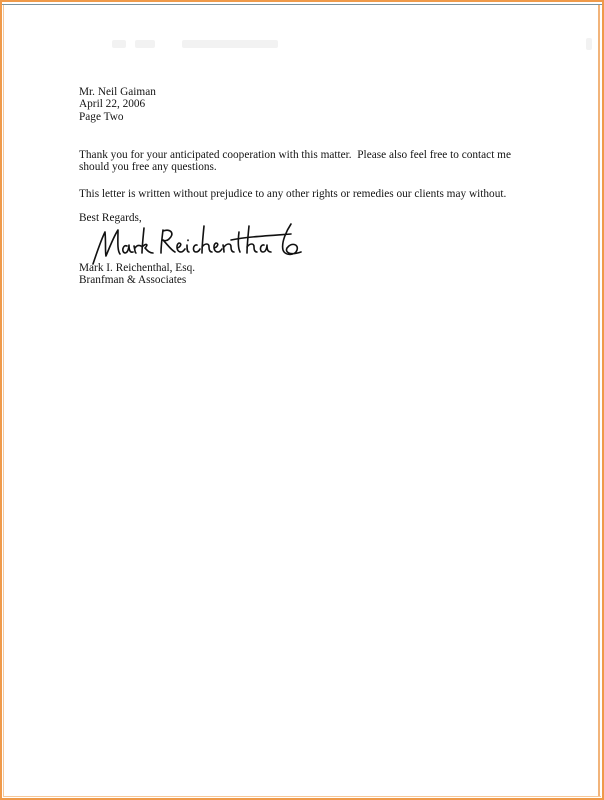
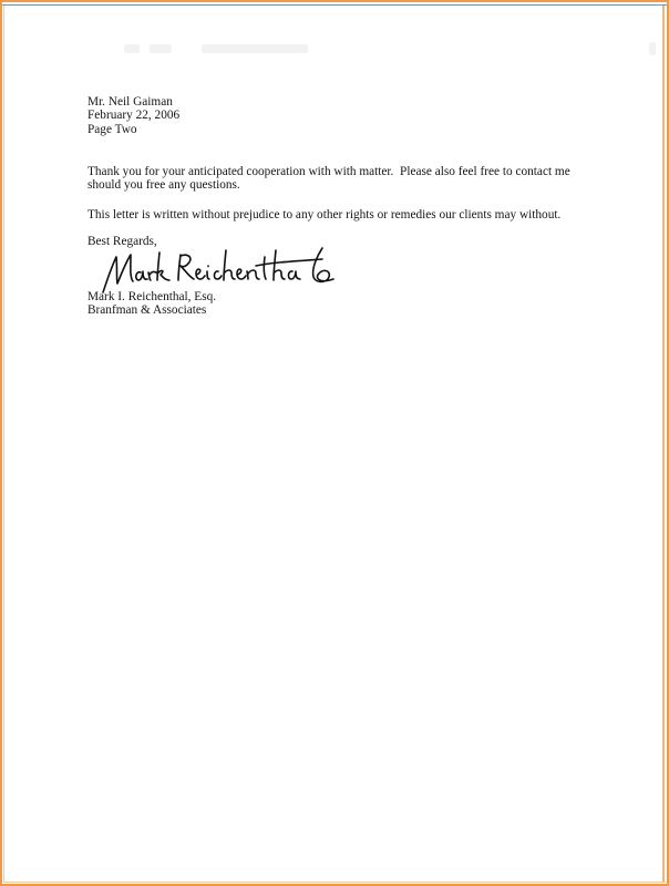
  Mr. Neil Gaiman
- April 22, 2006
+ February 22, 2006
  Page Two
- Thank you for your anticipated cooperation with this matter. Please also feel free to contact me
+ Thank you for your anticipated cooperation with with matter. Please also feel free to contact me
  should you free any questions.
  This letter is written without prejudice to any other rights or remedies our clients may without.
  Best Regards,
  Mark I. Reichenthal, Esq.
  Branfman & Associates
